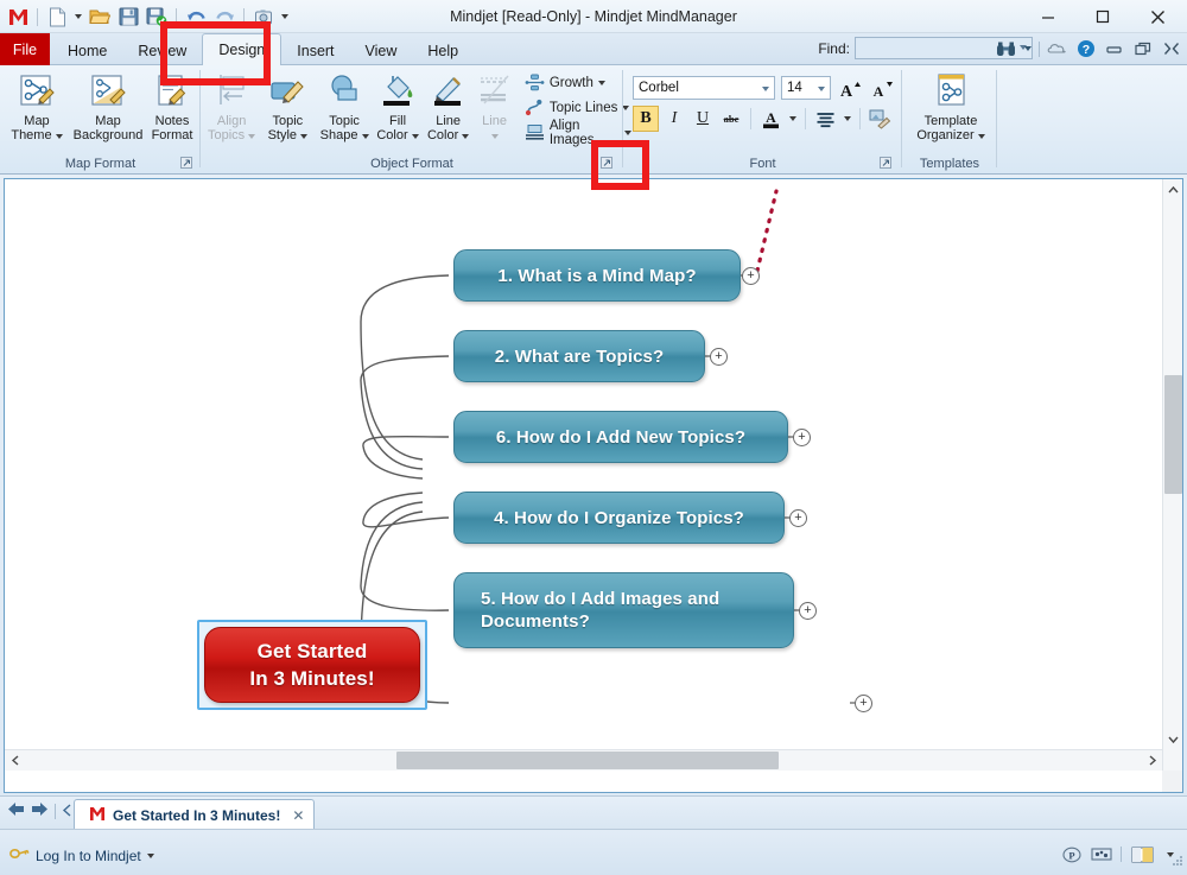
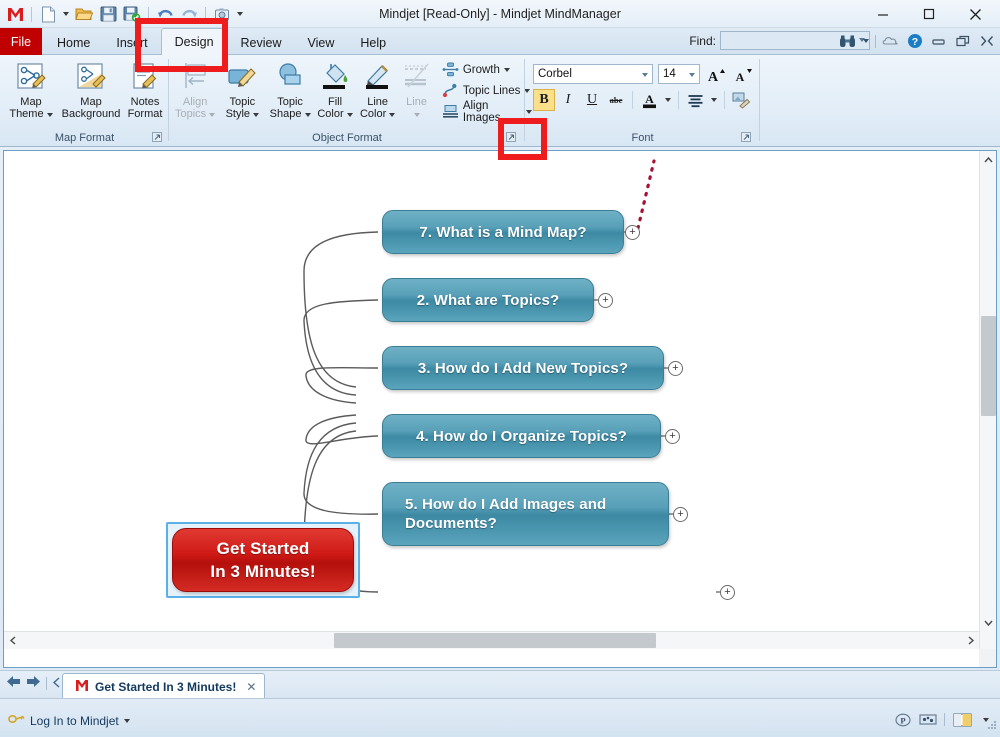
  Mindjet [Read-Only] - Mindjet MindManager
  File
  Home
- Review
+ Insert
  Design
- Insert
+ Review
  View
  Help
  Find:
  ?
  Map
  Theme
  Map
  Background
  Notes
  Format
  Map Format
  Align
  Topics
  Topic
  Style
  Topic
  Shape
  Fill
  Color
  Line
  Color
  Line
  Growth
  Topic Lines
  Align Images
  Object Format
  Corbel
  14
  A
  A
  B
  I
  U
  abc
  A
  Font
- Template
- Organizer
- Templates
  Get Started
  In 3 Minutes!
- 1. What is a Mind Map?
+ 7. What is a Mind Map?
  +
  2. What are Topics?
  +
- 6. How do I Add New Topics?
+ 3. How do I Add New Topics?
  +
  4. How do I Organize Topics?
  +
  5. How do I Add Images and
  Documents?
  +
  +
  Get Started In 3 Minutes!
  ✕
  Log In to Mindjet
  P
